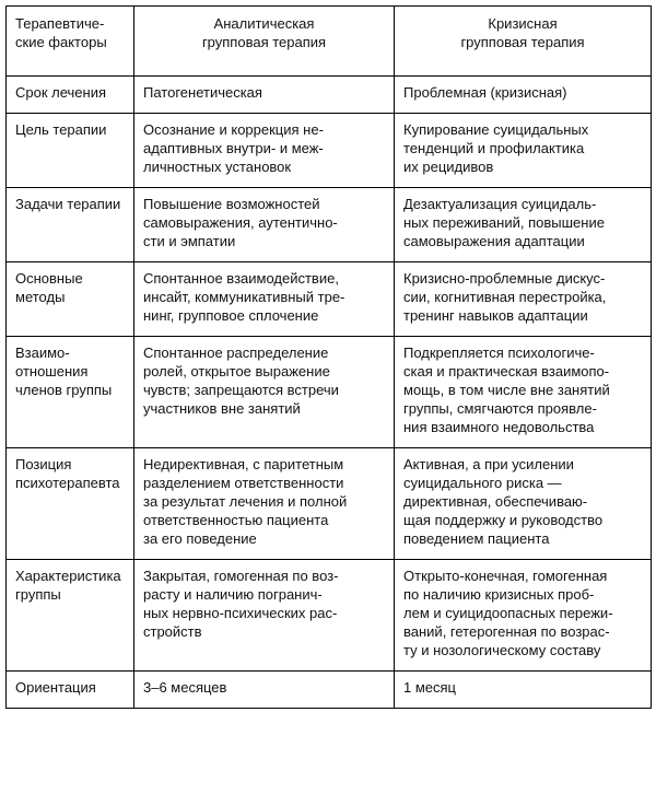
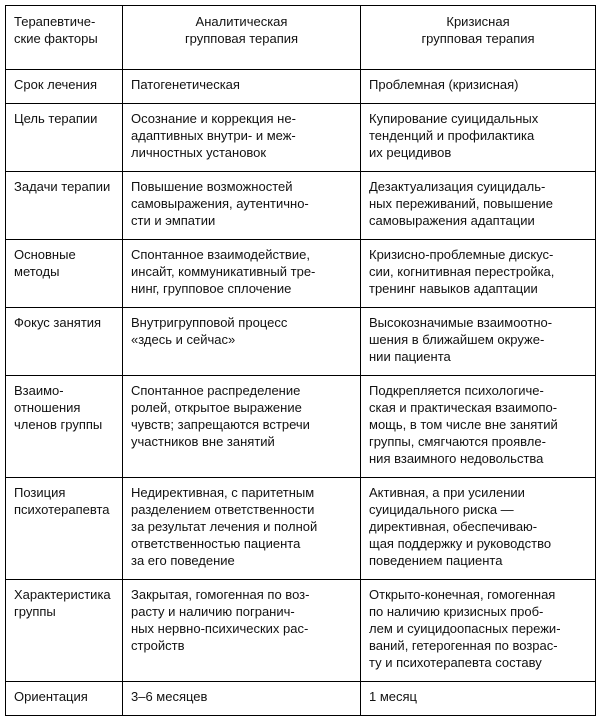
  Терапевтиче- ские факторы	Аналитическая групповая терапия	Кризисная групповая терапия
  Срок лечения	Патогенетическая	Проблемная (кризисная)
  Цель терапии	Осознание и коррекция не- адаптивных внутри- и меж- личностных установок	Купирование суицидальных тенденций и профилактика их рецидивов
  Задачи терапии	Повышение возможностей самовыражения, аутентично- сти и эмпатии	Дезактуализация суицидаль- ных переживаний, повышение самовыражения адаптации
  Основные методы	Спонтанное взаимодействие, инсайт, коммуникативный тре- нинг, групповое сплочение	Кризисно-проблемные дискус- сии, когнитивная перестройка, тренинг навыков адаптации
+ Фокус занятия	Внутригрупповой процесс «здесь и сейчас»	Высокозначимые взаимоотно- шения в ближайшем окруже- нии пациента
  Взаимо- отношения членов группы	Спонтанное распределение ролей, открытое выражение чувств; запрещаются встречи участников вне занятий	Подкрепляется психологиче- ская и практическая взаимопо- мощь, в том числе вне занятий группы, смягчаются проявле- ния взаимного недовольства
  Позиция психотерапевта	Недирективная, с паритетным разделением ответственности за результат лечения и полной ответственностью пациента за его поведение	Активная, а при усилении суицидального риска — директивная, обеспечиваю- щая поддержку и руководство поведением пациента
- Характеристика группы	Закрытая, гомогенная по воз- расту и наличию погранич- ных нервно-психических рас- стройств	Открыто-конечная, гомогенная по наличию кризисных проб- лем и суицидоопасных пережи- ваний, гетерогенная по возрас- ту и нозологическому составу
+ Характеристика группы	Закрытая, гомогенная по воз- расту и наличию погранич- ных нервно-психических рас- стройств	Открыто-конечная, гомогенная по наличию кризисных проб- лем и суицидоопасных пережи- ваний, гетерогенная по возрас- ту и психотерапевта составу
  Ориентация	3–6 месяцев	1 месяц
